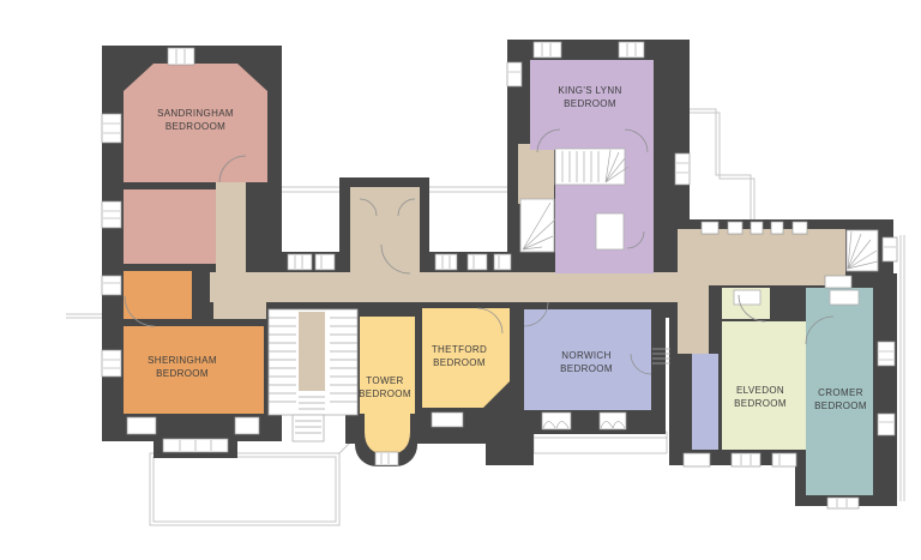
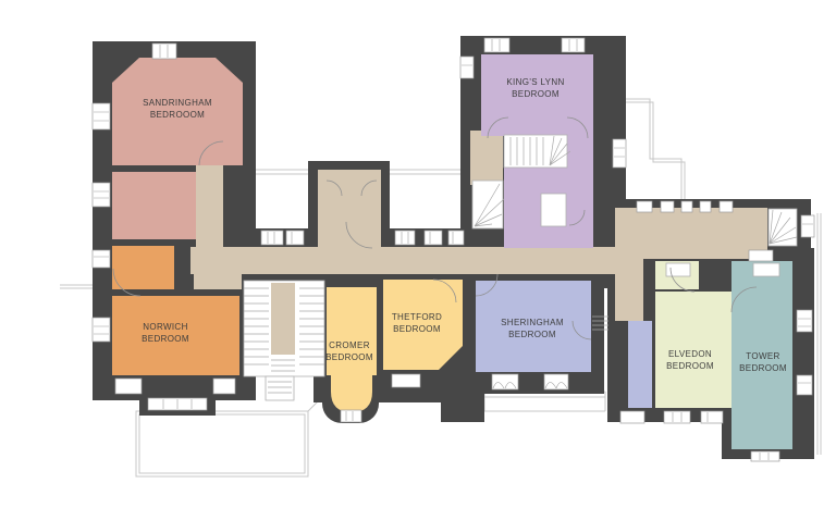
  SANDRINGHAM
  BEDROOOM
  KING'S LYNN
  BEDROOM
- SHERINGHAM
+ NORWICH
  BEDROOM
- TOWER
+ CROMER
  BEDROOM
  THETFORD
  BEDROOM
- NORWICH
+ SHERINGHAM
  BEDROOM
  ELVEDON
  BEDROOM
- CROMER
+ TOWER
  BEDROOM
